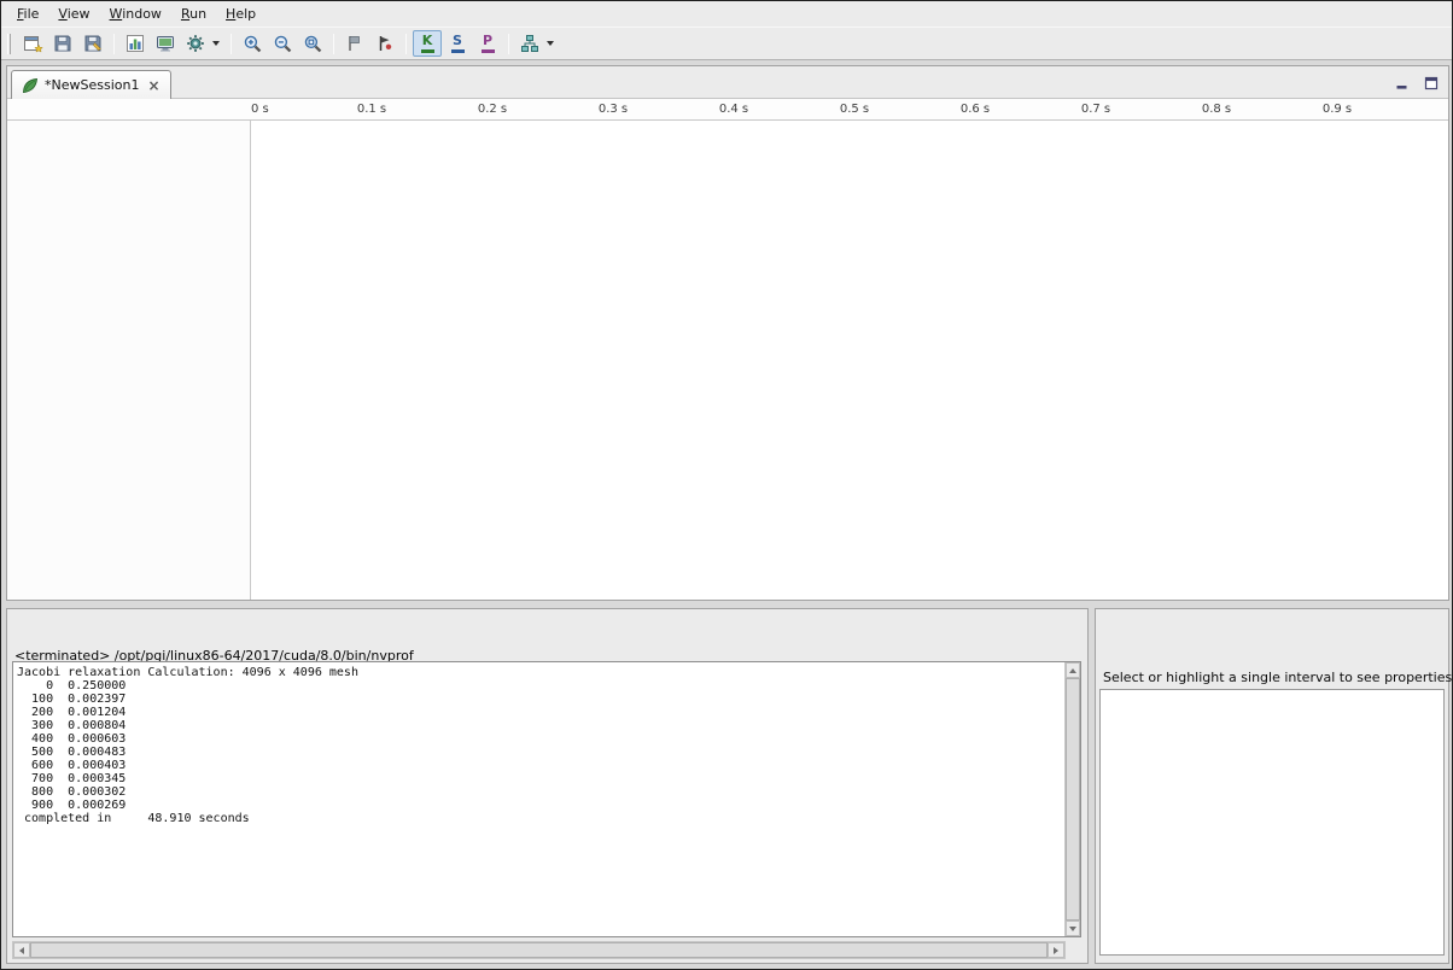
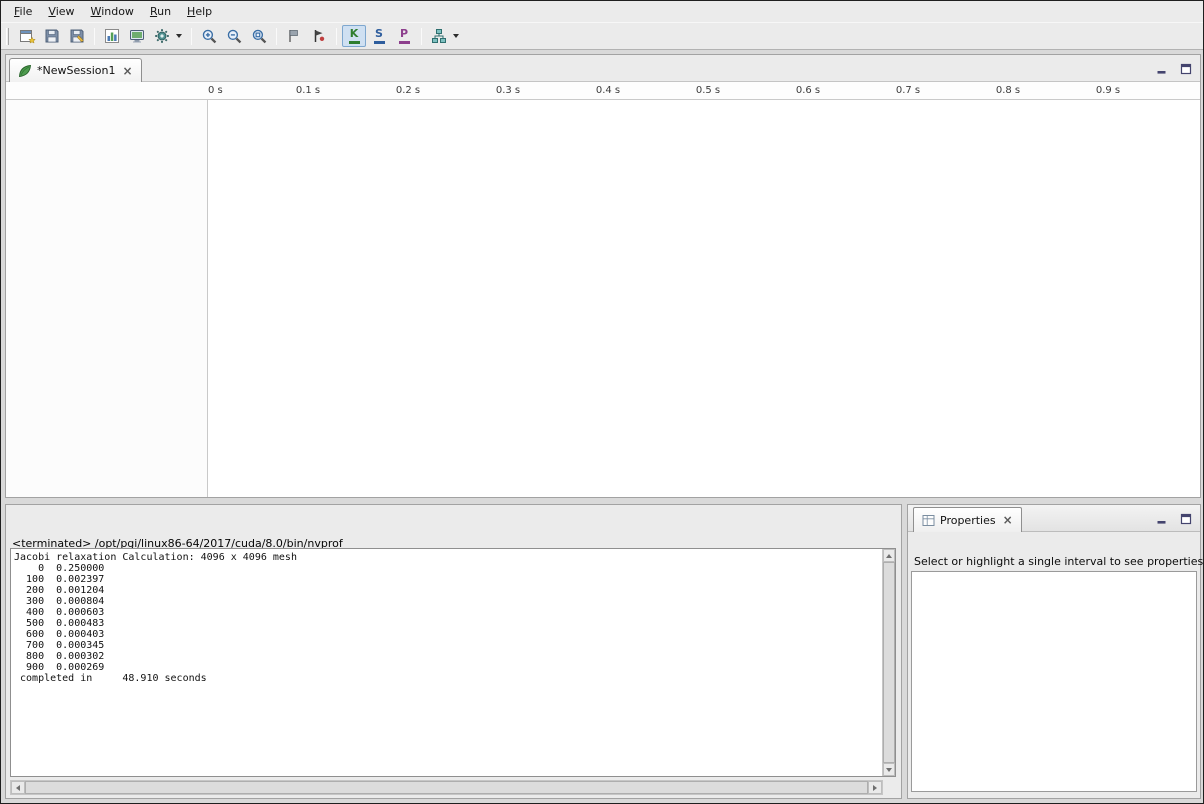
  File
  View
  Window
  Run
  Help
  K
  S
  P
  *NewSession1
  0 s
  0.1 s
  0.2 s
  0.3 s
  0.4 s
  0.5 s
  0.6 s
  0.7 s
  0.8 s
  0.9 s
  <terminated> /opt/pgi/linux86-64/2017/cuda/8.0/bin/nvprof
  Jacobi relaxation Calculation: 4096 x 4096 mesh
  0 0.250000
  100 0.002397
  200 0.001204
  300 0.000804
  400 0.000603
  500 0.000483
  600 0.000403
  700 0.000345
  800 0.000302
  900 0.000269
  completed in 48.910 seconds
+ Properties
  Select or highlight a single interval to see properties
